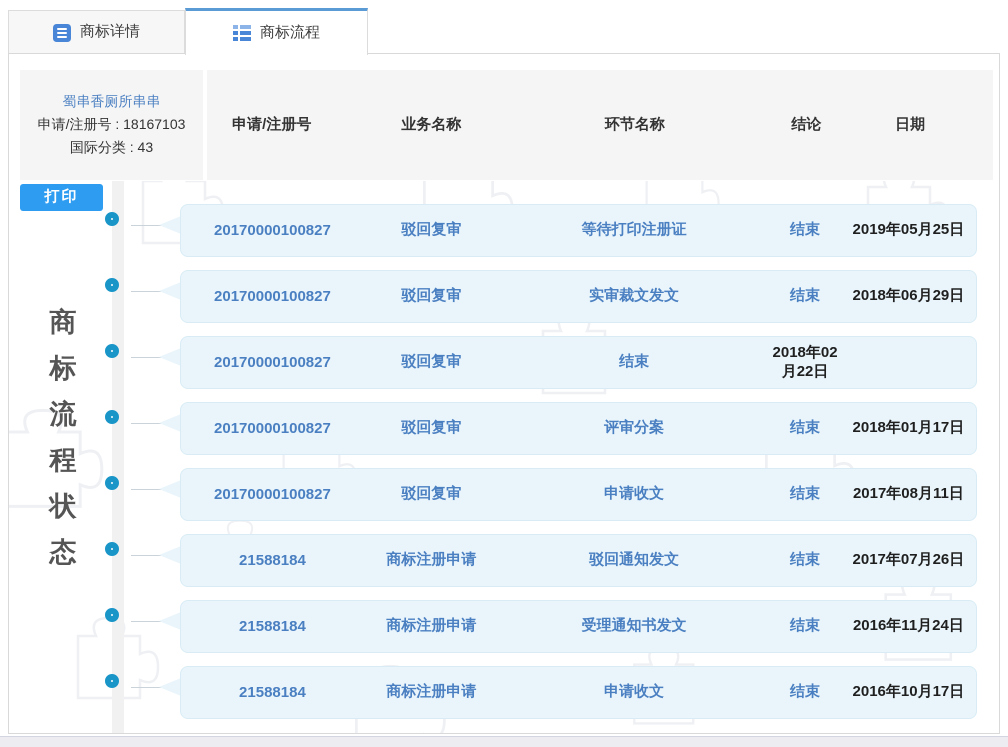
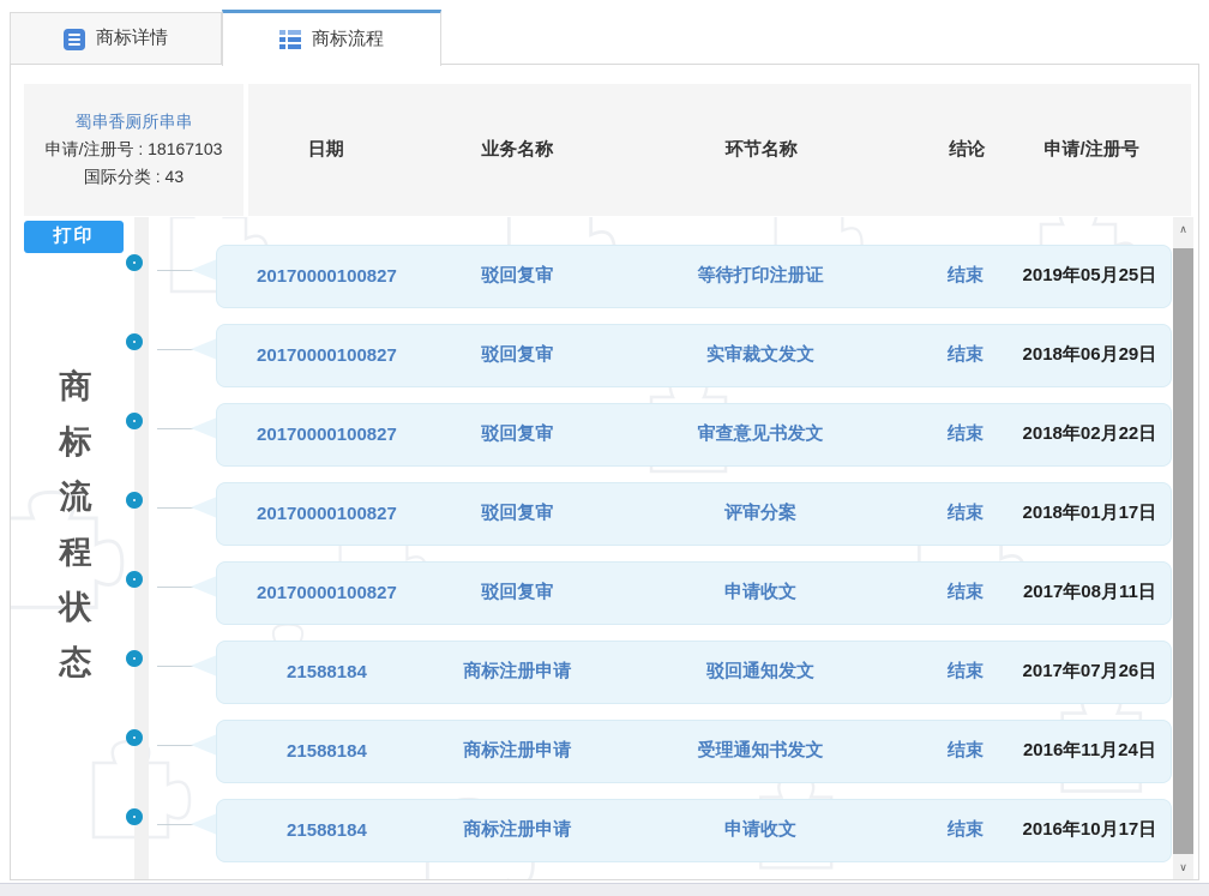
  商标详情
  商标流程
  蜀串香厕所串串
  申请/注册号 : 18167103
  国际分类 : 43
- 申请/注册号
+ 日期
  业务名称
  环节名称
  结论
- 日期
+ 申请/注册号
  打印
  商
  标
  流
  程
  状
  态
  20170000100827
  驳回复审
  等待打印注册证
  结束
  2019年05月25日
  20170000100827
  驳回复审
  实审裁文发文
  结束
  2018年06月29日
  20170000100827
  驳回复审
+ 审查意见书发文
  结束
  2018年02月22日
  20170000100827
  驳回复审
  评审分案
  结束
  2018年01月17日
  20170000100827
  驳回复审
  申请收文
  结束
  2017年08月11日
  21588184
  商标注册申请
  驳回通知发文
  结束
  2017年07月26日
  21588184
  商标注册申请
  受理通知书发文
  结束
  2016年11月24日
  21588184
  商标注册申请
  申请收文
  结束
  2016年10月17日
+ ∧
+ ∨
